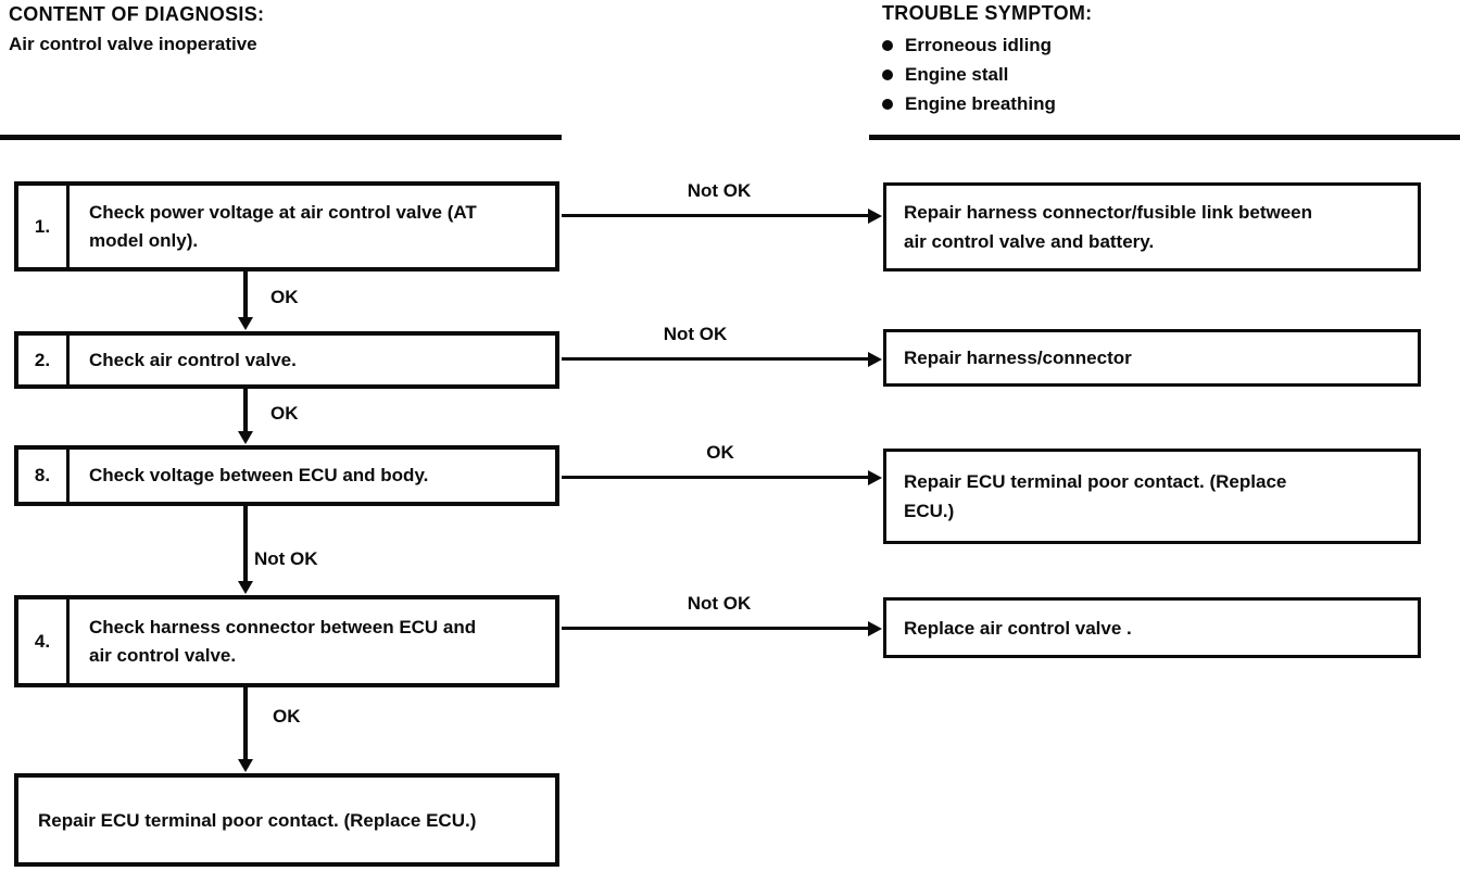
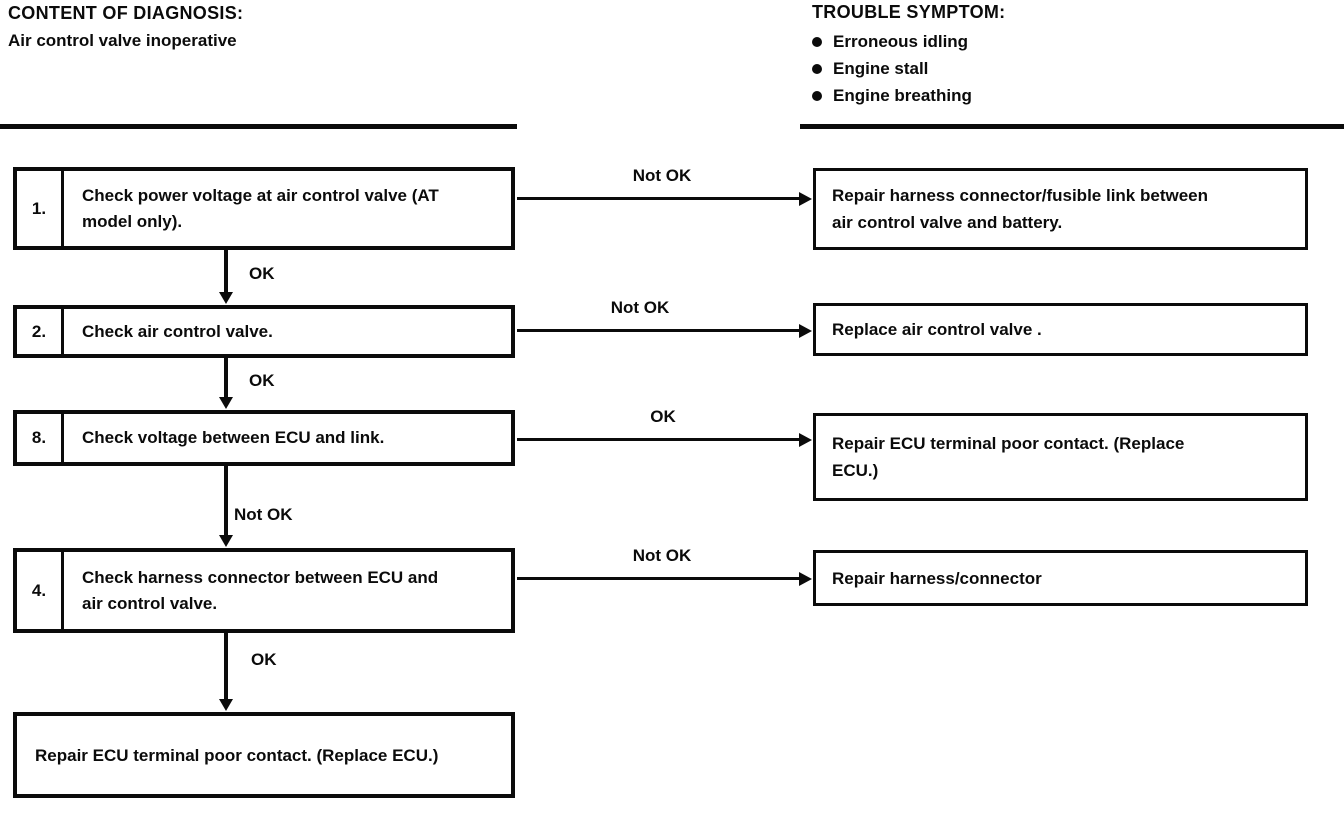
  CONTENT OF DIAGNOSIS:
  Air control valve inoperative
  TROUBLE SYMPTOM:
  Erroneous idling
  Engine stall
  Engine breathing
  1.
  Check power voltage at air control valve (AT model only).
  Not OK
  Repair harness connector/fusible link between air control valve and battery.
  OK
  2.
  Check air control valve.
  Not OK
- Repair harness/connector
+ Replace air control valve .
  OK
  8.
- Check voltage between ECU and body.
+ Check voltage between ECU and link.
  OK
  Repair ECU terminal poor contact. (Replace ECU.)
  Not OK
  4.
  Check harness connector between ECU and air control valve.
  Not OK
- Replace air control valve .
+ Repair harness/connector
  OK
  Repair ECU terminal poor contact. (Replace ECU.)
